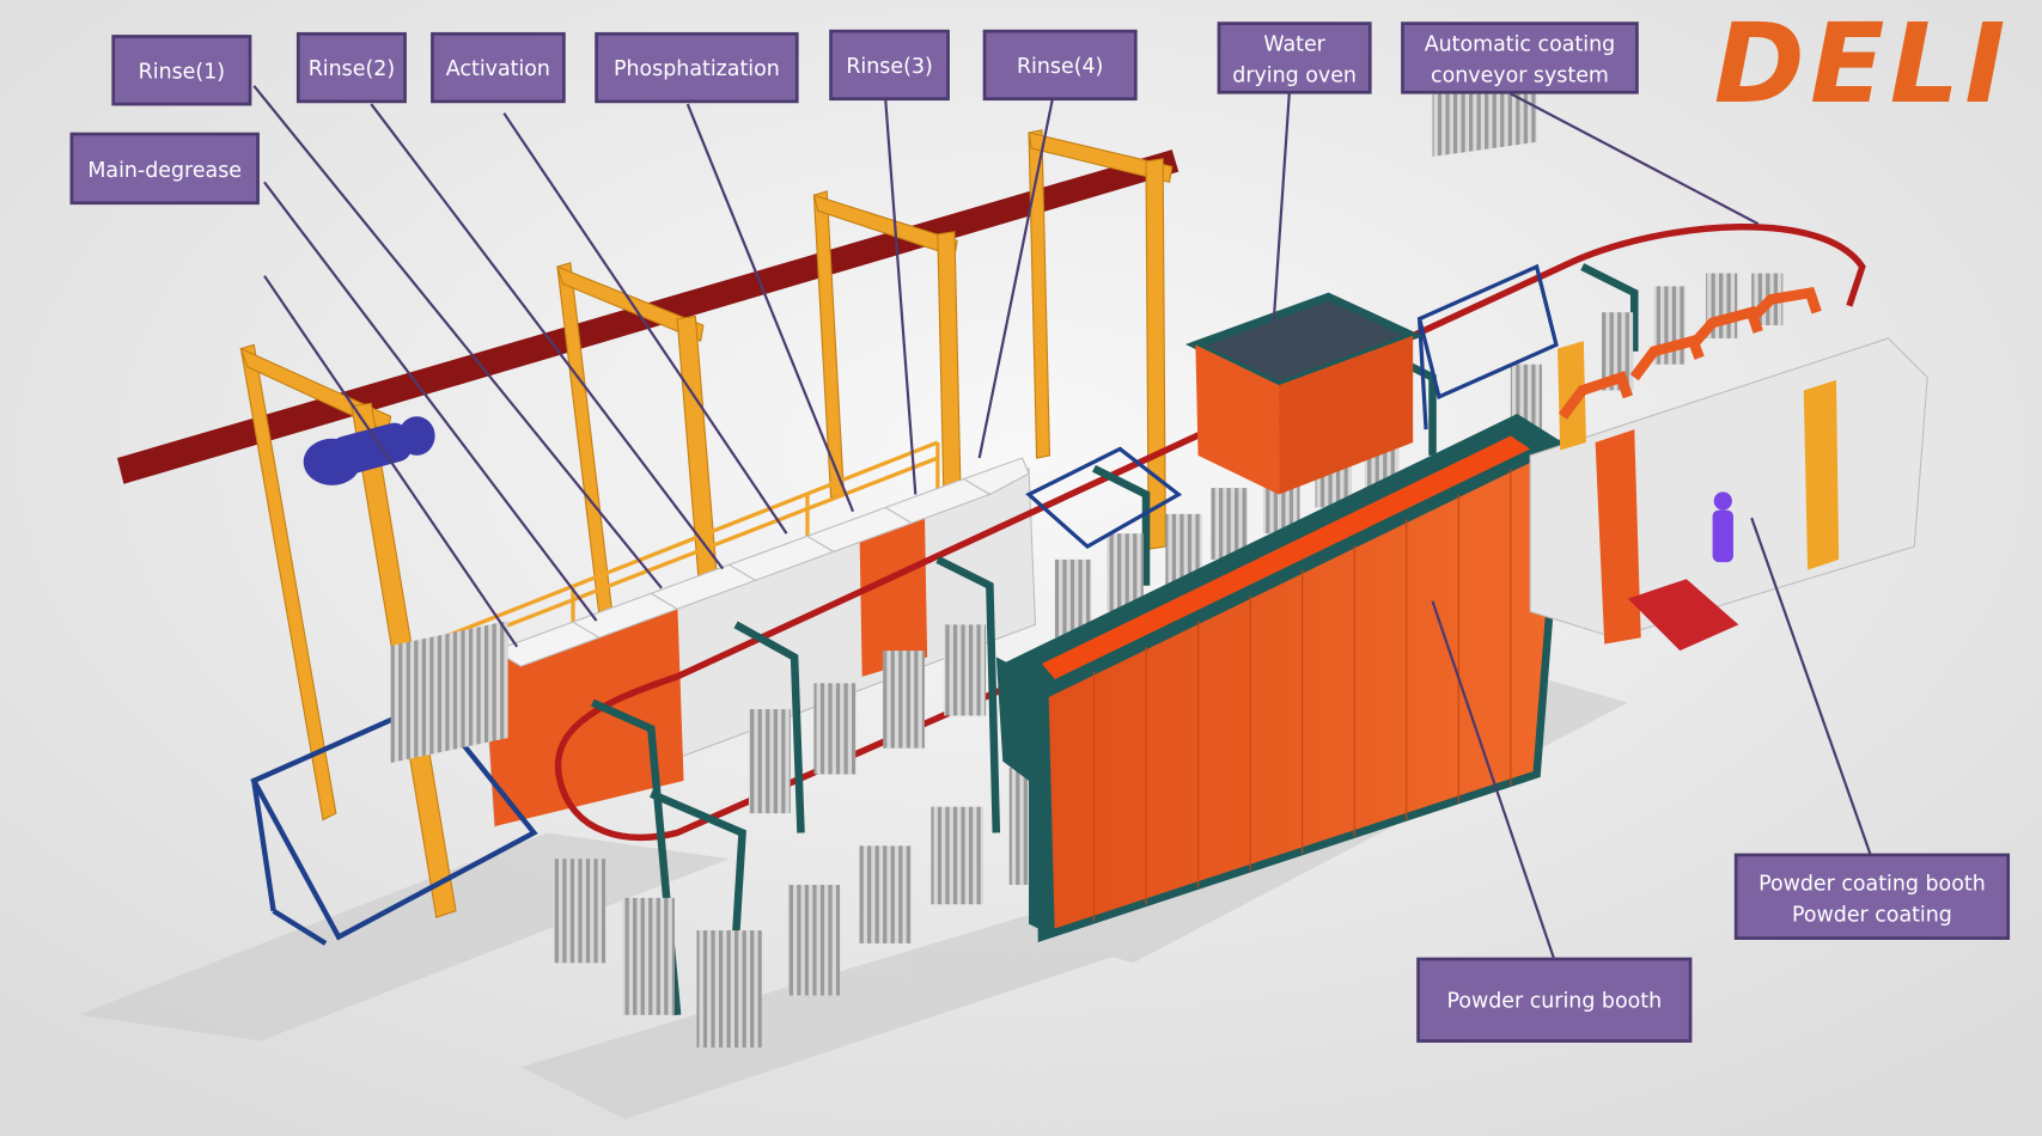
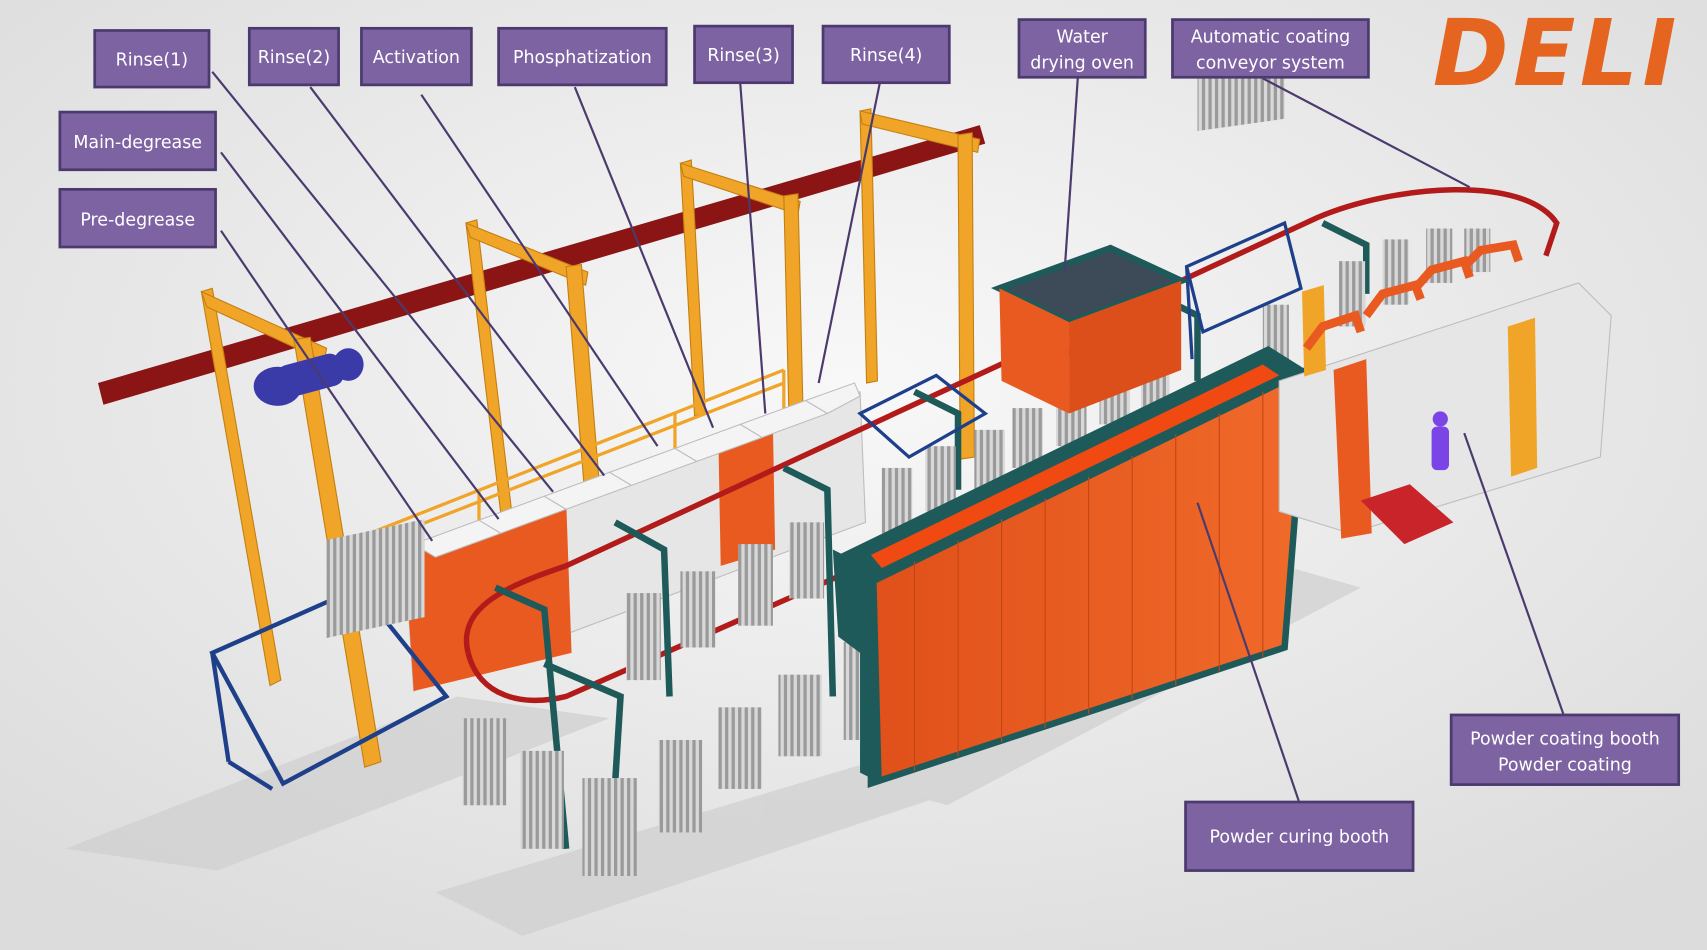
  Rinse(1)
  Rinse(2)
  Activation
  Phosphatization
  Rinse(3)
  Rinse(4)
  Water
  drying oven
  Automatic coating
  conveyor system
  Main-degrease
+ Pre-degrease
  Powder coating booth
  Powder coating
  Powder curing booth
  DELI
